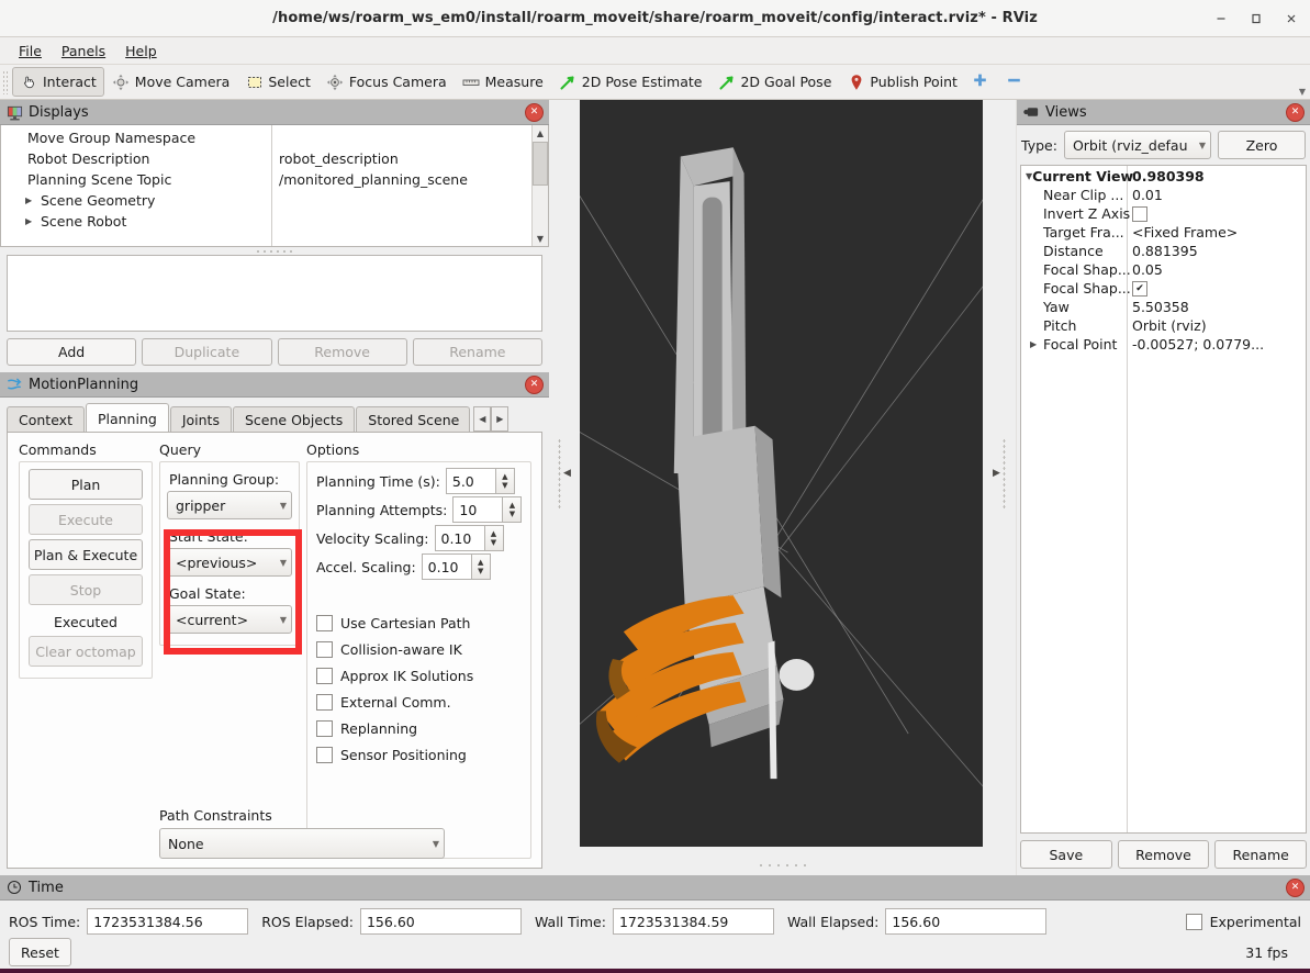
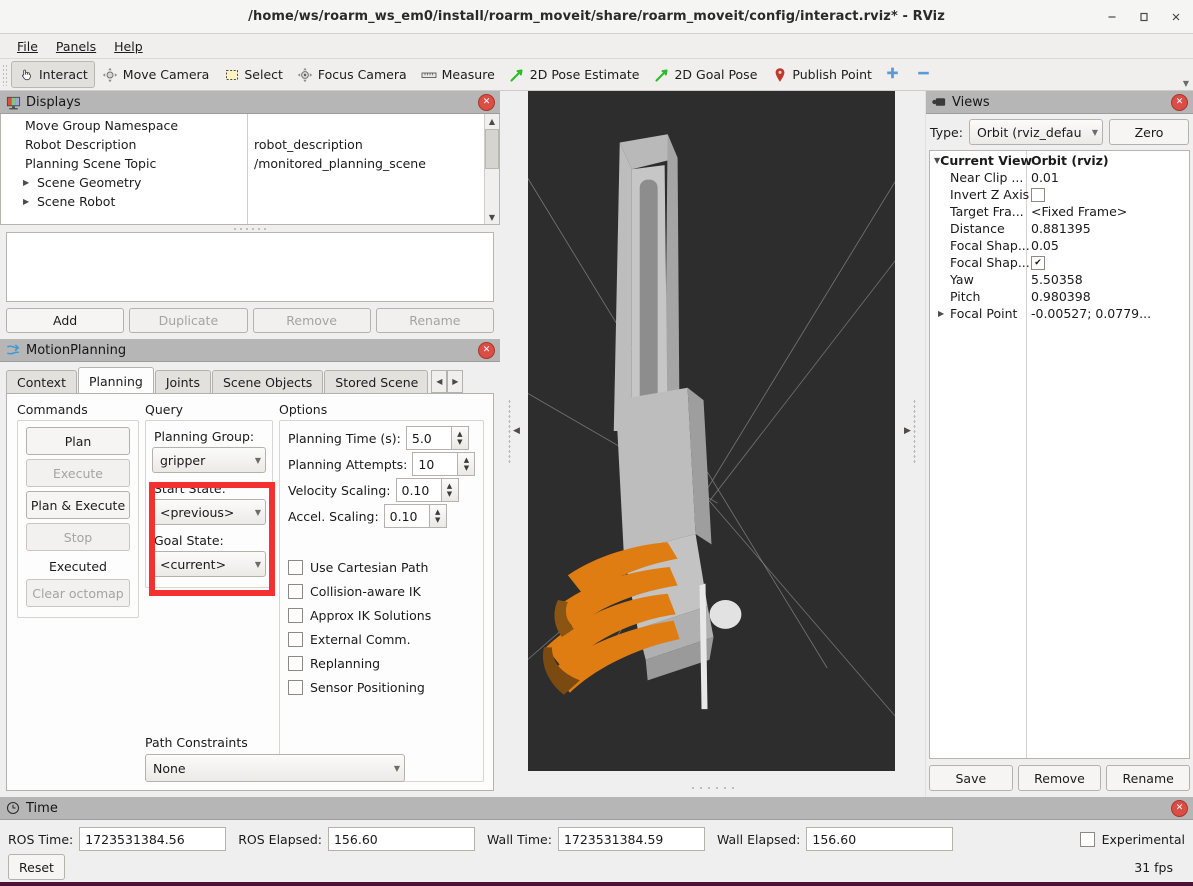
  /home/ws/roarm_ws_em0/install/roarm_moveit/share/roarm_moveit/config/interact.rviz* - RViz
  File
  Panels
  Help
  Interact
  Move Camera
  Select
  Focus Camera
  Measure
  2D Pose Estimate
  2D Goal Pose
  Publish Point
  ▼
  Displays
  ✕
  Move Group Namespace
  Robot Description
  Planning Scene Topic
  ▶
  Scene Geometry
  ▶
  Scene Robot
  robot_description
  /monitored_planning_scene
  ▲
  ▼
  Add
  Duplicate
  Remove
  Rename
  MotionPlanning
  ✕
  Context
  Planning
  Joints
  Scene Objects
  Stored Scene
  ◀
  ▶
  Commands
  Plan
  Execute
  Plan & Execute
  Stop
  Executed
  Clear octomap
  Query
  Planning Group:
  gripper
  ▼
  Start State:
  <previous>
  ▼
  Goal State:
  <current>
  ▼
  Path Constraints
  None
  ▼
  Options
  Planning Time (s):
  5.0
  ▲
  ▼
  Planning Attempts:
  10
  ▲
  ▼
  Velocity Scaling:
  0.10
  ▲
  ▼
  Accel. Scaling:
  0.10
  ▲
  ▼
  Use Cartesian Path
  Collision-aware IK
  Approx IK Solutions
  External Comm.
  Replanning
  Sensor Positioning
  ◀
  ▶
  Views
  ✕
  Type:
  Orbit (rviz_defau
  ▼
  Zero
  ▼
  Current View
  Near Clip ...
  Invert Z Axis
  Target Fra...
  Distance
  Focal Shap...
  Focal Shap...
  Yaw
  Pitch
  ▶
  Focal Point
- 0.980398
+ Orbit (rviz)
  0.01
  <Fixed Frame>
  0.881395
  0.05
  ✔
  5.50358
- Orbit (rviz)
+ 0.980398
  -0.00527; 0.0779...
  Save
  Remove
  Rename
  Time
  ✕
  ROS Time:
  1723531384.56
  ROS Elapsed:
  156.60
  Wall Time:
  1723531384.59
  Wall Elapsed:
  156.60
  Experimental
  Reset
  31 fps
